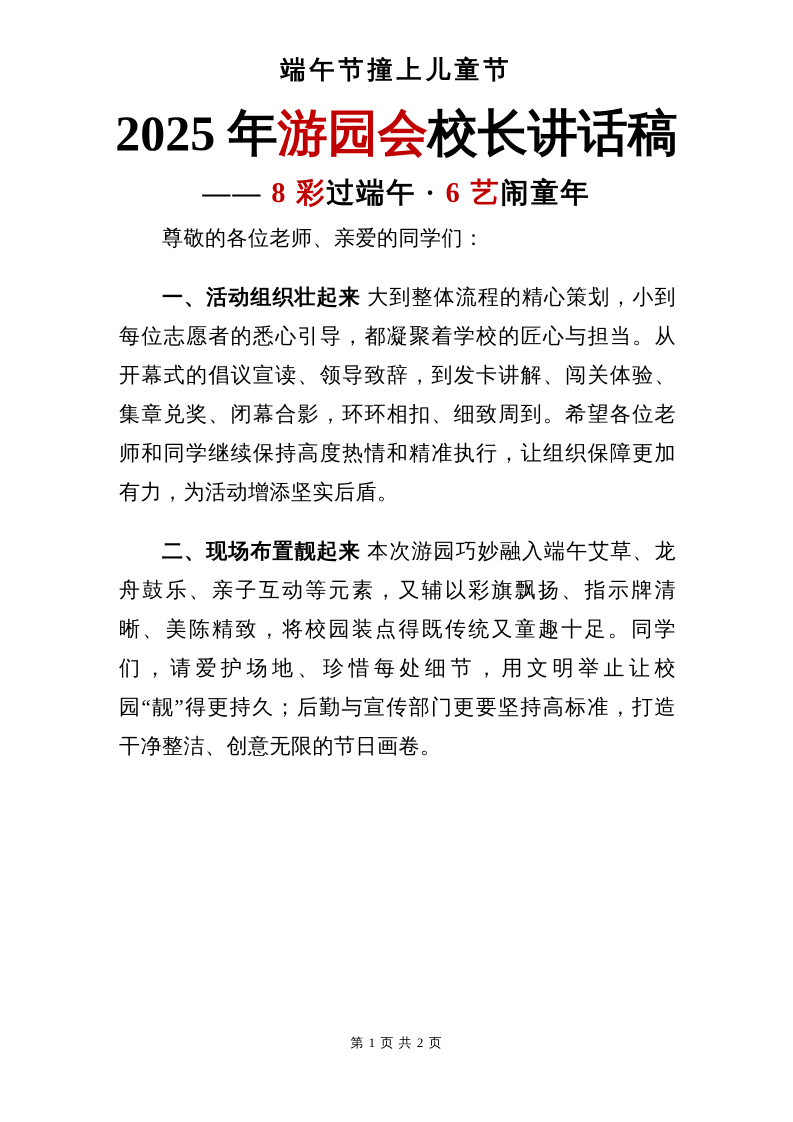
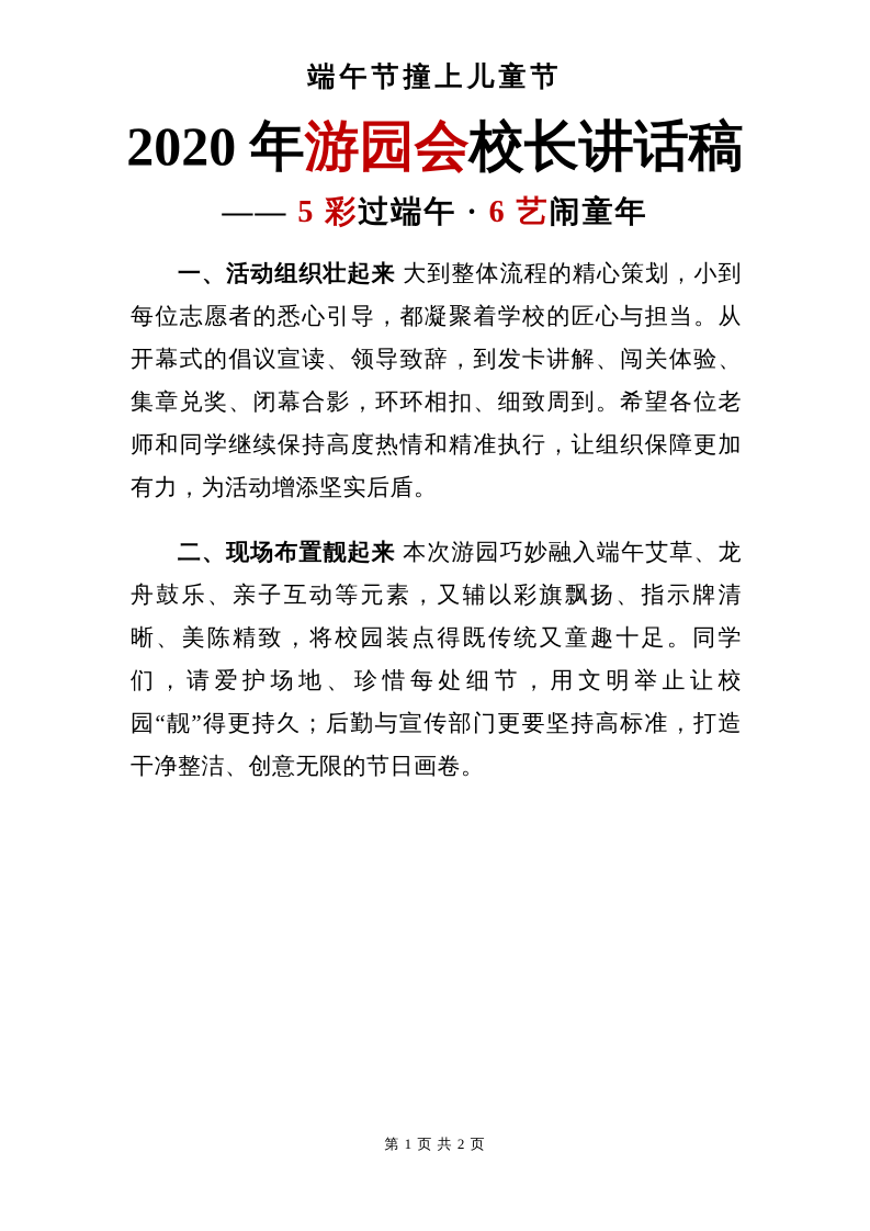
  端午节撞上儿童节
- 2025 年游园会校长讲话稿
+ 2020 年游园会校长讲话稿
- —— 8 彩过端午 · 6 艺闹童年
+ —— 5 彩过端午 · 6 艺闹童年
- 尊敬的各位老师、亲爱的同学们：
  一、活动组织壮起来 大到整体流程的精心策划，小到每位志愿者的悉心引导，都凝聚着学校的匠心与担当。从开幕式的倡议宣读、领导致辞，到发卡讲解、闯关体验、集章兑奖、闭幕合影，环环相扣、细致周到。希望各位老师和同学继续保持高度热情和精准执行，让组织保障更加有力，为活动增添坚实后盾。
  二、现场布置靓起来 本次游园巧妙融入端午艾草、龙舟鼓乐、亲子互动等元素，又辅以彩旗飘扬、指示牌清晰、美陈精致，将校园装点得既传统又童趣十足。同学们，请爱护场地、珍惜每处细节，用文明举止让校园“靓”得更持久；后勤与宣传部门更要坚持高标准，打造干净整洁、创意无限的节日画卷。
  第 1 页 共 2 页
